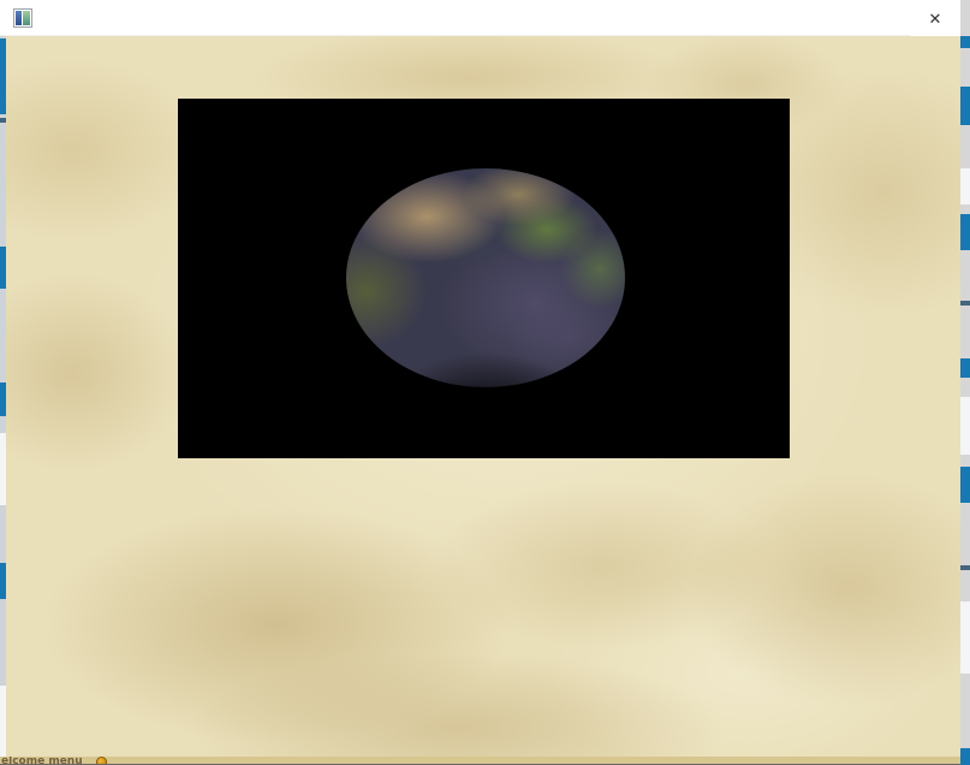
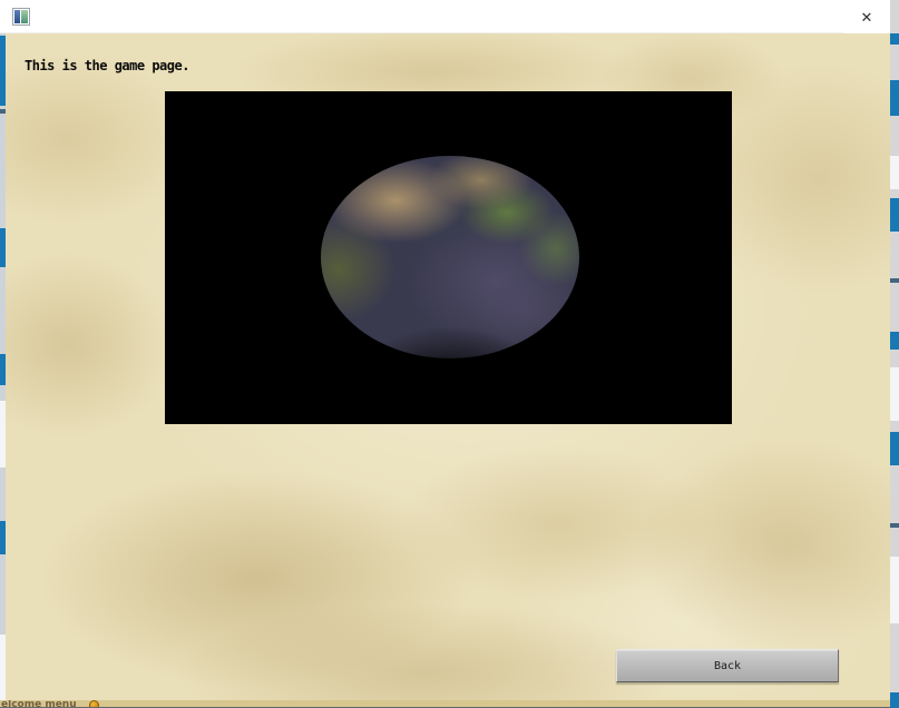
  ✕
+ This is the game page.
+ Back
  elcome menu
